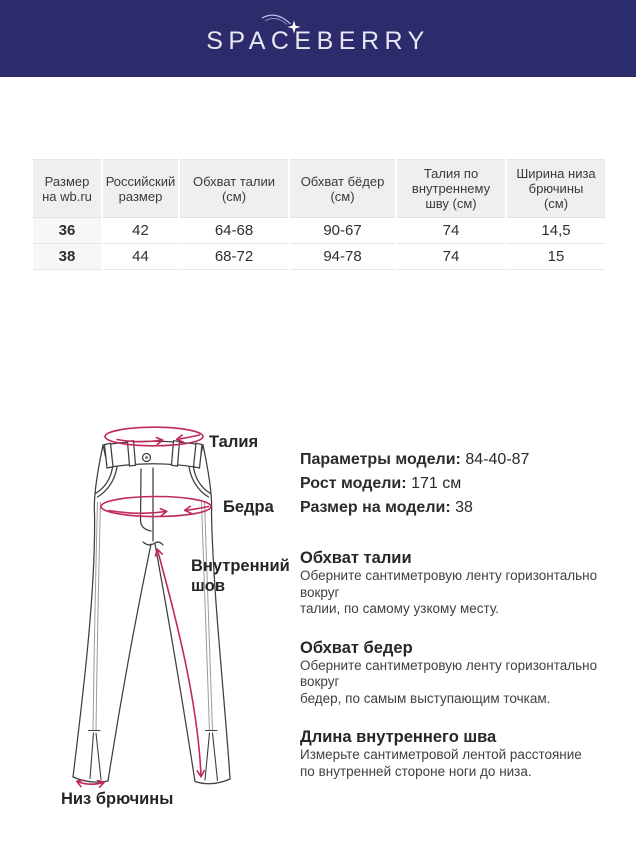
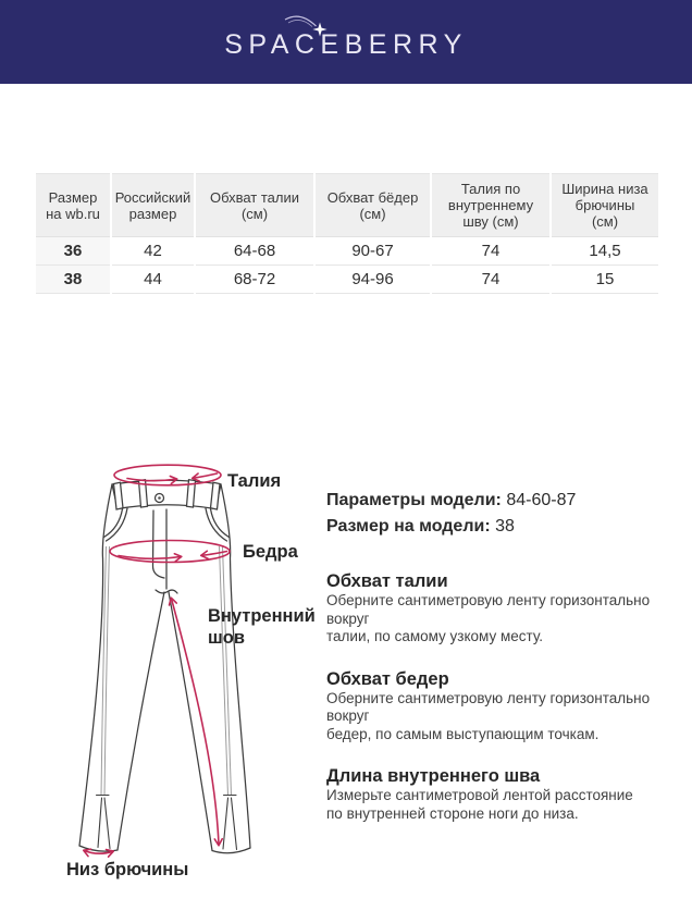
  SPACEBERRY
  Размер на wb.ru	Российский размер	Обхват талии (см)	Обхват бёдер (см)	Талия по внутреннему шву (см)	Ширина низа брючины (см)
  36	42	64-68	90-67	74	14,5
- 38	44	68-72	94-78	74	15
+ 38	44	68-72	94-96	74	15
  Талия
  Бедра
  Внутренний шов
  Низ брючины
- Параметры модели: 84-40-87
+ Параметры модели: 84-60-87
- Рост модели: 171 см
  Размер на модели: 38
  Обхват талии
  Оберните сантиметровую ленту горизонтально вокруг
  талии, по самому узкому месту.
  Обхват бедер
  Оберните сантиметровую ленту горизонтально вокруг
  бедер, по самым выступающим точкам.
  Длина внутреннего шва
  Измерьте сантиметровой лентой расстояние
  по внутренней стороне ноги до низа.
